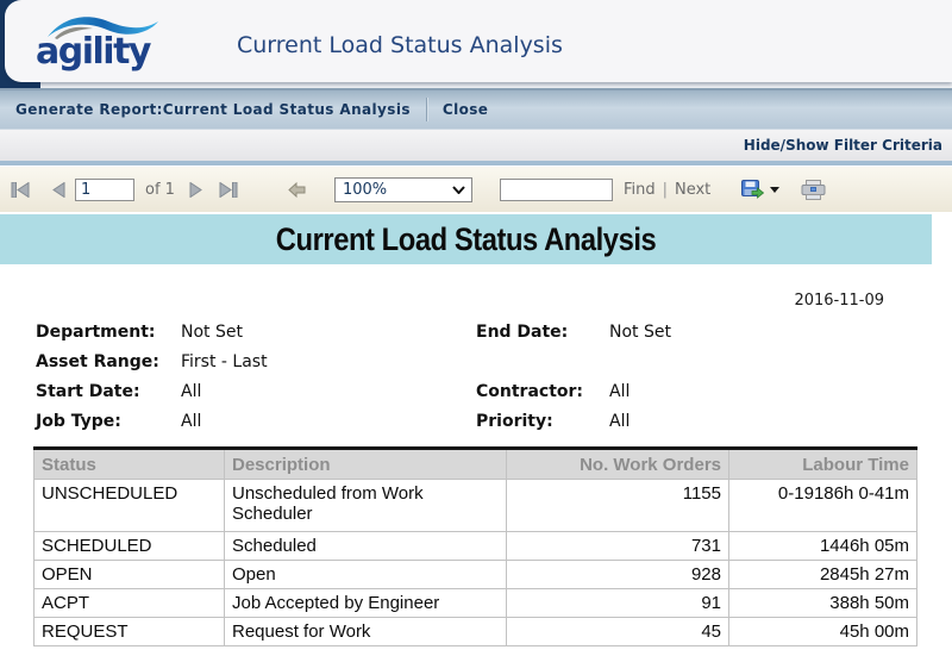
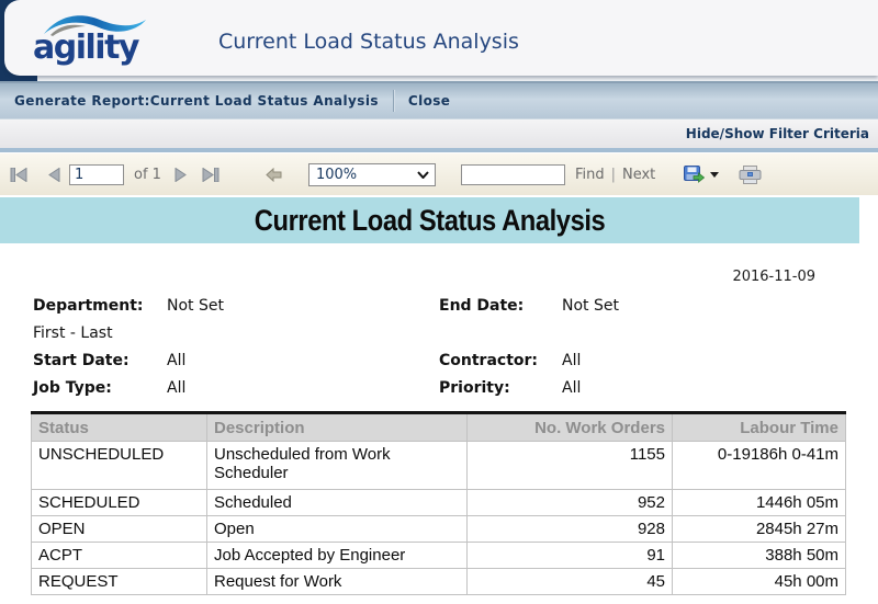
  agility
  Current Load Status Analysis
  Generate Report:Current Load Status Analysis
  Close
  Hide/Show Filter Criteria
  1
  of 1
  100%
  Find
  |
  Next
  Current Load Status Analysis
  2016-11-09
  Department:
  Not Set
  End Date:
  Not Set
- Asset Range:
  First - Last
  Start Date:
  All
  Contractor:
  All
  Job Type:
  All
  Priority:
  All
  Status	Description	No. Work Orders	Labour Time
  UNSCHEDULED	Unscheduled from Work Scheduler	1155	0-19186h 0-41m
- SCHEDULED	Scheduled	731	1446h 05m
+ SCHEDULED	Scheduled	952	1446h 05m
  OPEN	Open	928	2845h 27m
  ACPT	Job Accepted by Engineer	91	388h 50m
  REQUEST	Request for Work	45	45h 00m
